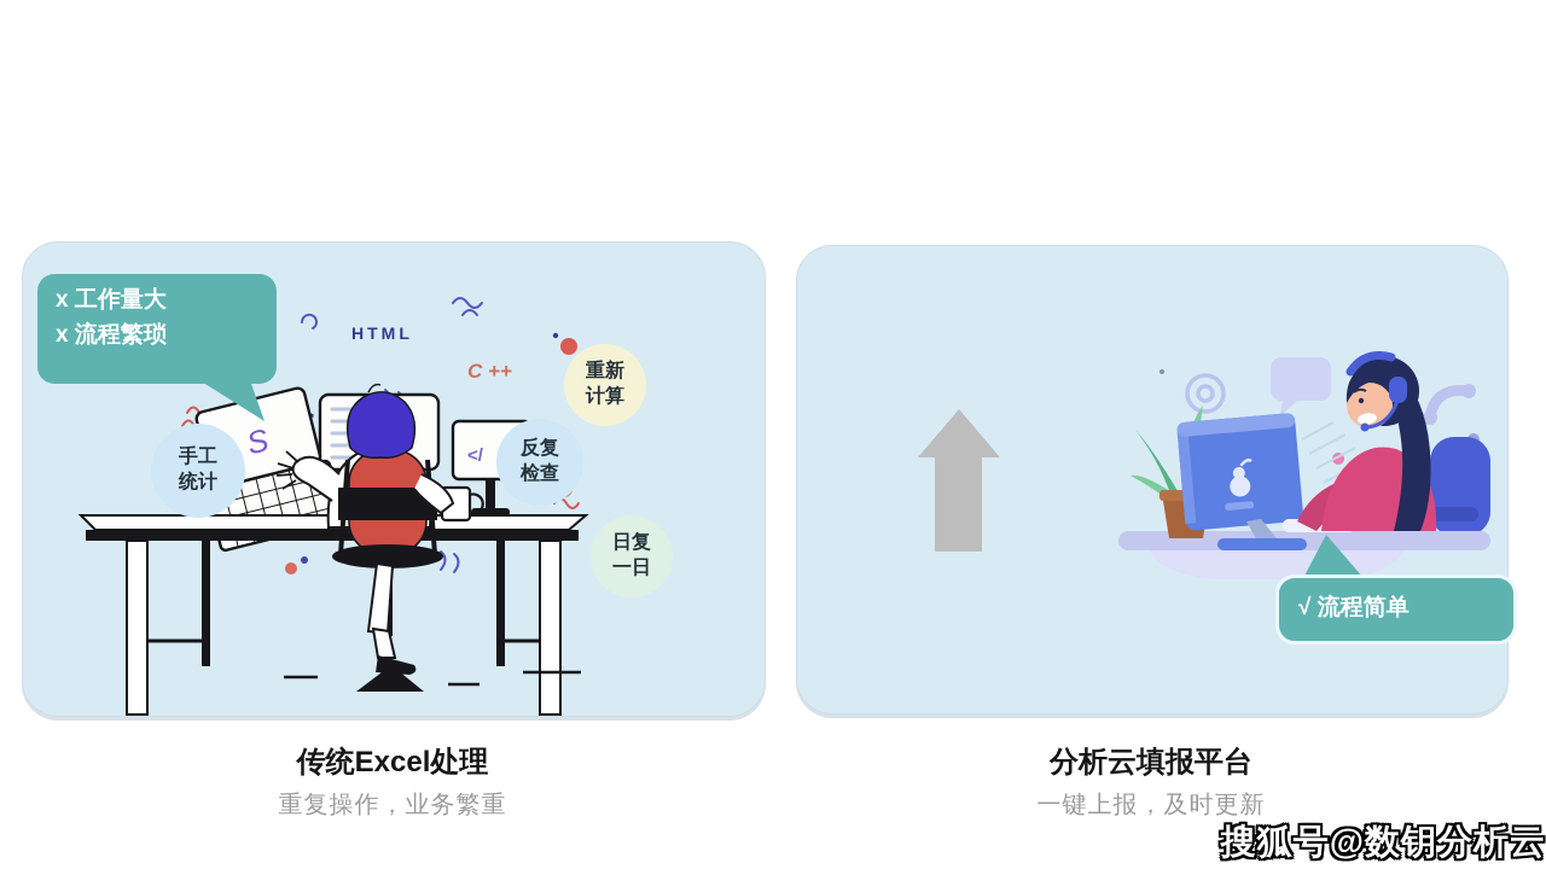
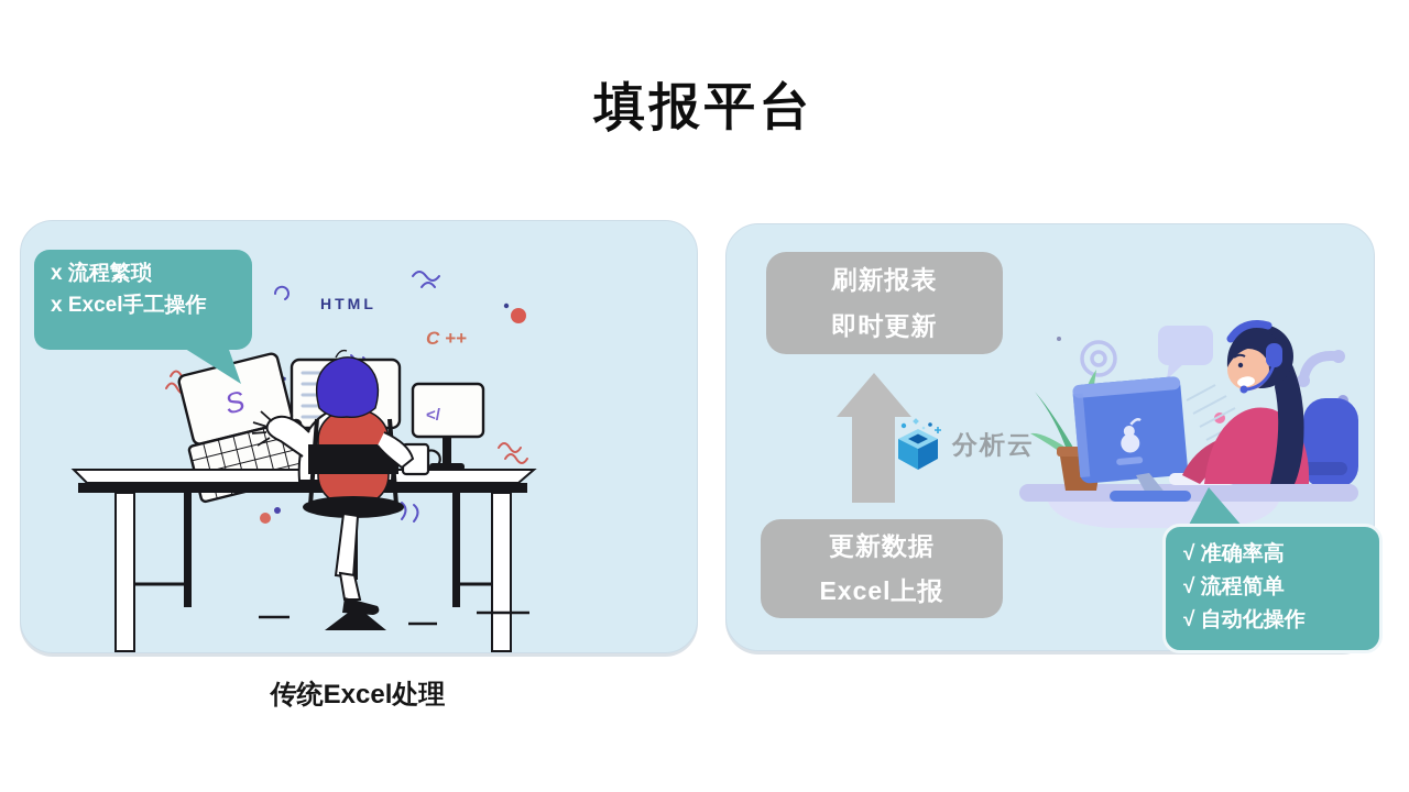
+ 填报平台
  HTML
  C ++
  </
- 手工
- 统计
- 重新
- 计算
- 反复
- 检查
- 日复
- 一日
- x 工作量大
  x 流程繁琐
+ x Excel手工操作
+ 刷新报表
+ 即时更新
+ 分析云
+ 更新数据
+ Excel上报
+ √ 准确率高
  √ 流程简单
+ √ 自动化操作
  传统Excel处理
- 重复操作，业务繁重
- 分析云填报平台
- 一键上报，及时更新
- 搜狐号@数钥分析云
